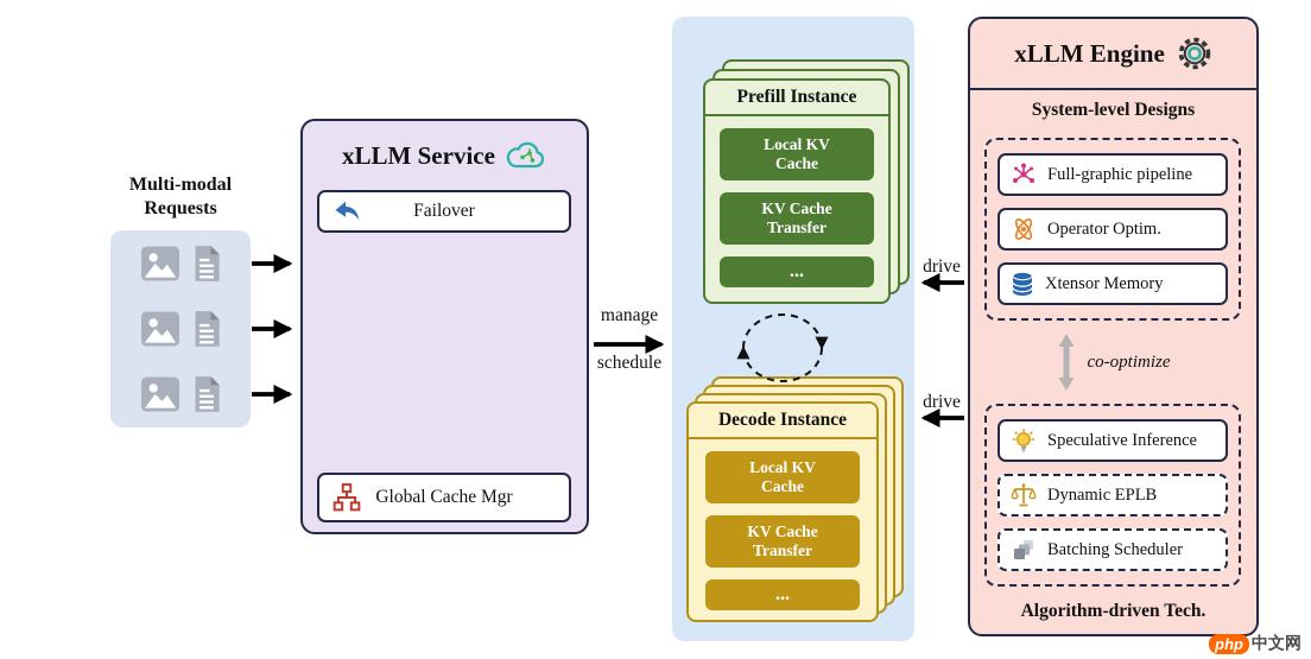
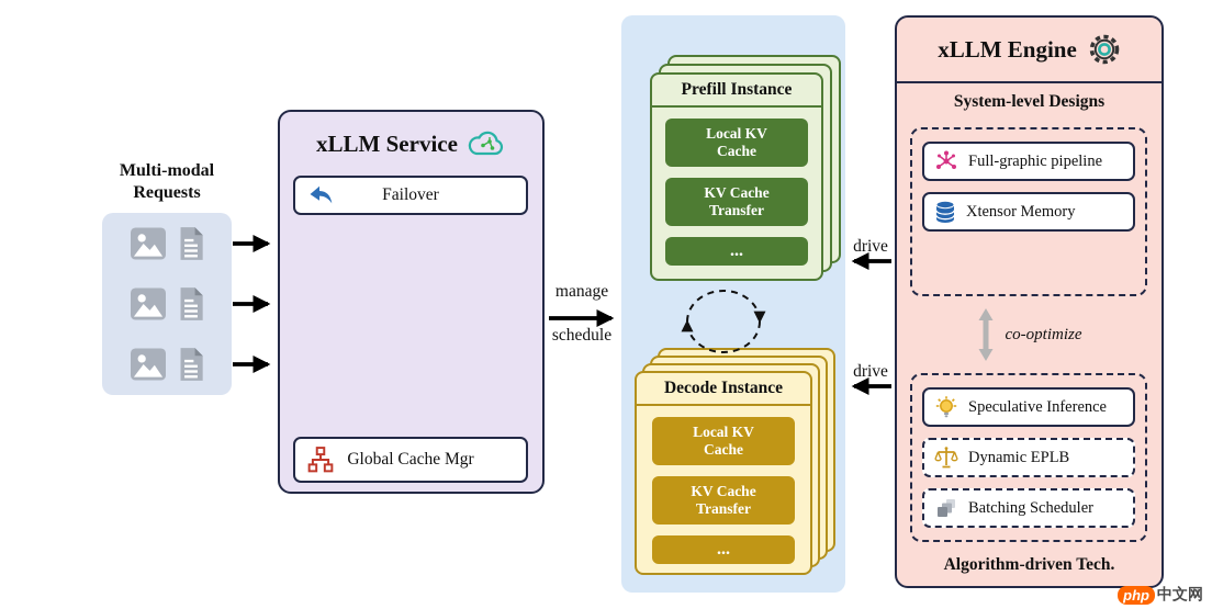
  Multi-modal
  Requests
  xLLM Service
  Failover
  Global Cache Mgr
  manage
  schedule
  drive
  drive
  Prefill Instance
  Local KV Cache
  KV Cache Transfer
  ...
  Decode Instance
  Local KV Cache
  KV Cache Transfer
  ...
  xLLM Engine
  System-level Designs
  Full-graphic pipeline
- Operator Optim.
  Xtensor Memory
  co-optimize
  Speculative Inference
  Dynamic EPLB
  Batching Scheduler
  Algorithm-driven Tech.
  php
  中文网
